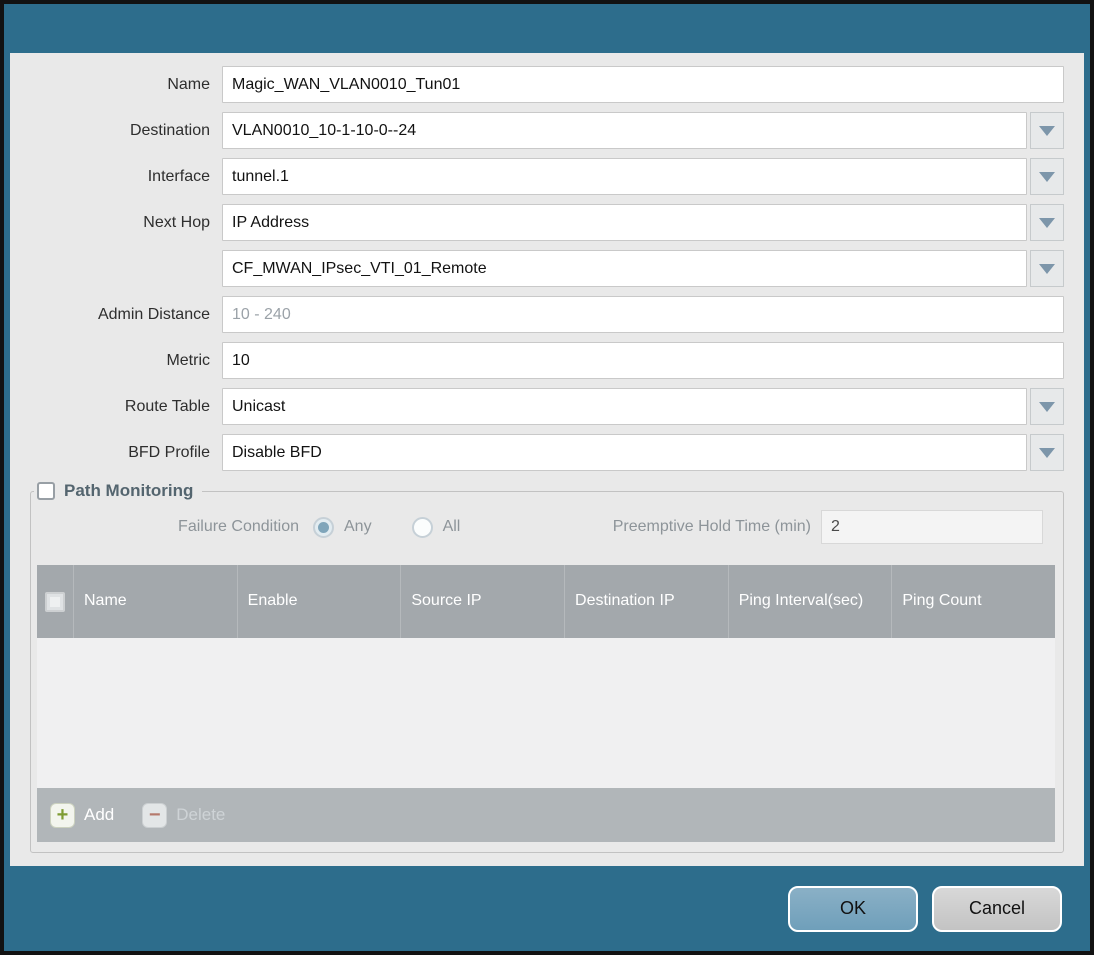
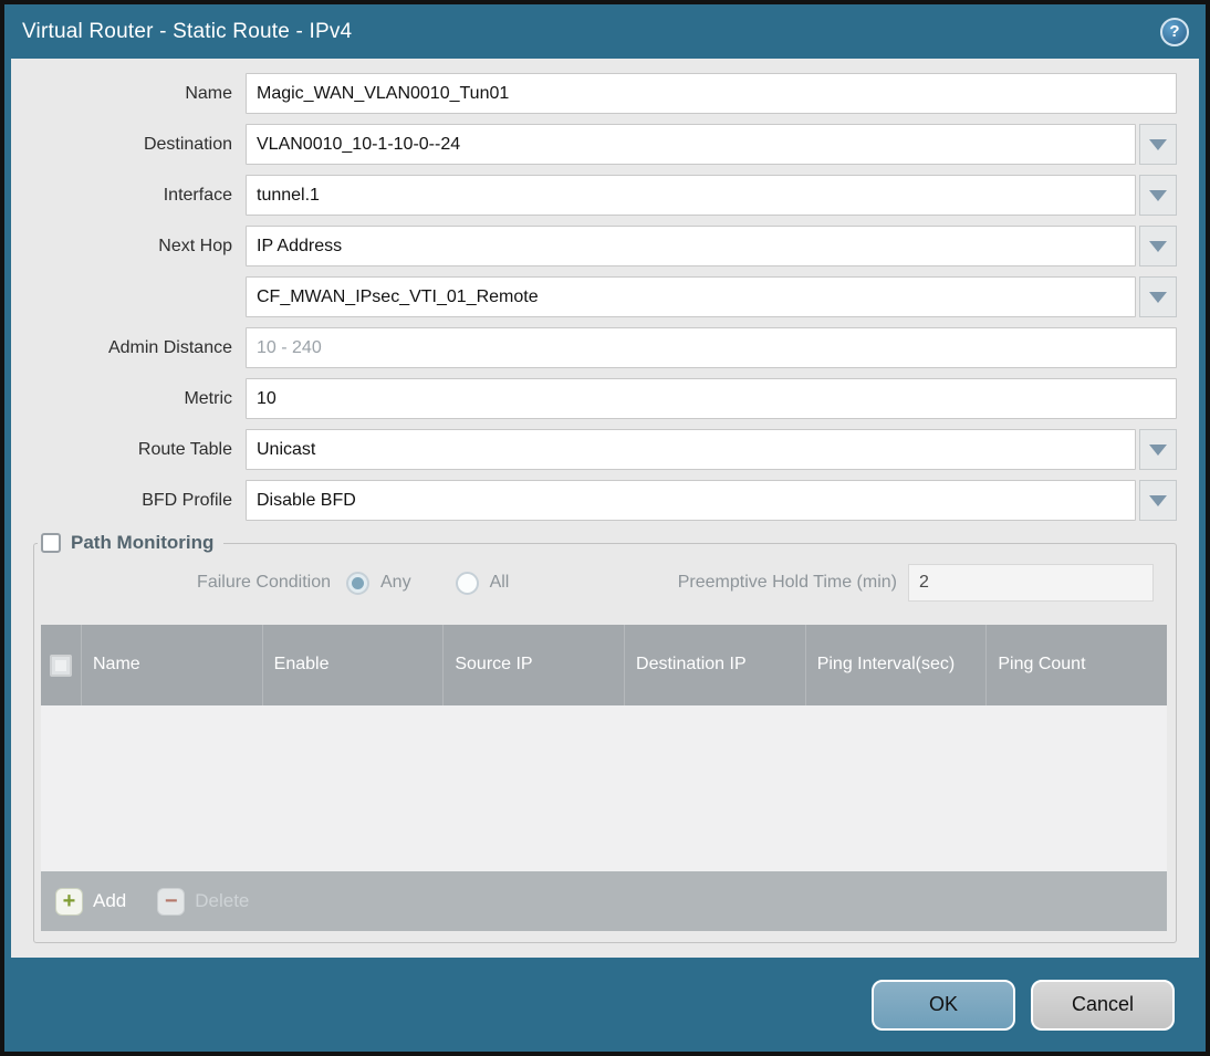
+ Virtual Router - Static Route - IPv4
+ ?
  Name
  Magic_WAN_VLAN0010_Tun01
  Destination
  VLAN0010_10-1-10-0--24
  Interface
  tunnel.1
  Next Hop
  IP Address
  CF_MWAN_IPsec_VTI_01_Remote
  Admin Distance
  10 - 240
  Metric
  10
  Route Table
  Unicast
  BFD Profile
  Disable BFD
  Path Monitoring
  Failure Condition
  Any
  All
  Preemptive Hold Time (min)
  2
  Name
  Enable
  Source IP
  Destination IP
  Ping Interval(sec)
  Ping Count
  +
  Add
  −
  Delete
  OK
  Cancel
